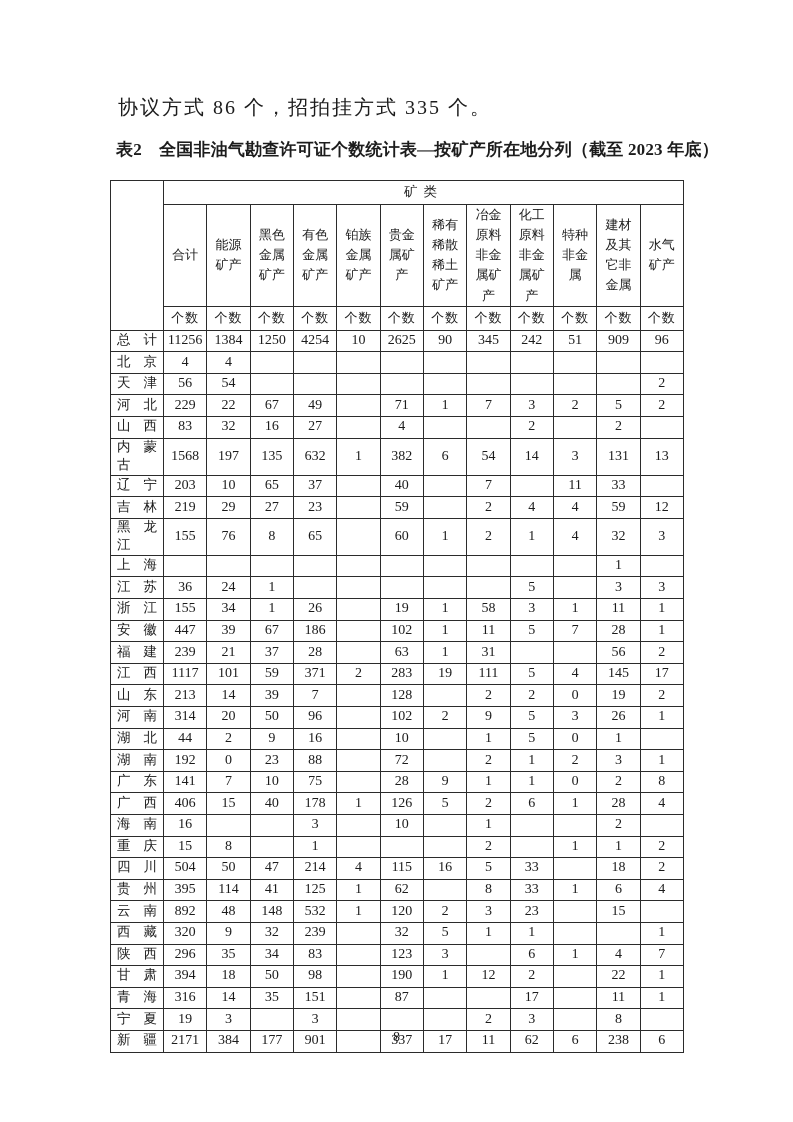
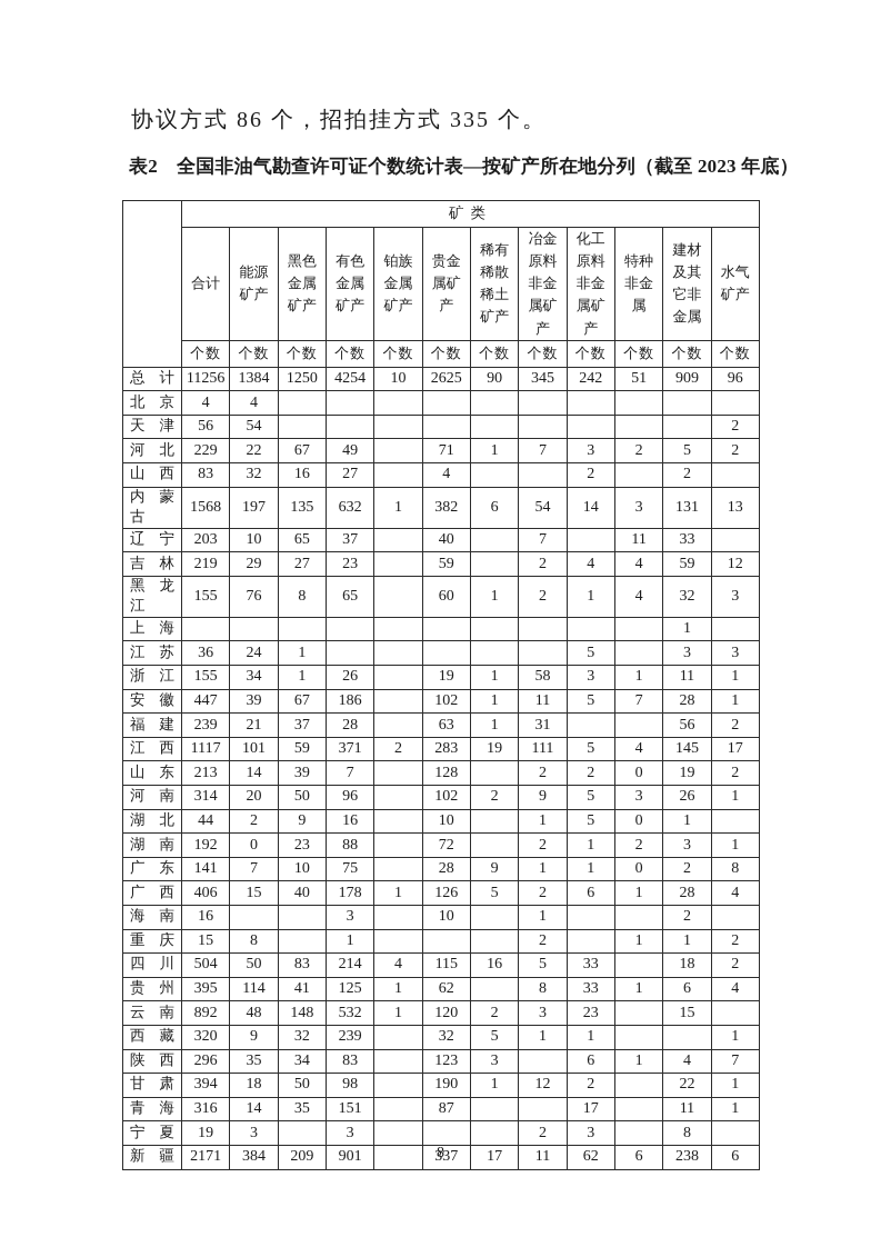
  协议方式 86 个，招拍挂方式 335 个。
  表2 全国非油气勘查许可证个数统计表—按矿产所在地分列（截至 2023 年底）
  	矿类
  合计	能源矿产	黑色金属矿产	有色金属矿产	铂族金属矿产	贵金属矿产	稀有稀散稀土矿产	冶金原料非金属矿产	化工原料非金属矿产	特种非金属	建材及其它非金属	水气矿产
  个数	个数	个数	个数	个数	个数	个数	个数	个数	个数	个数	个数
  总计	11256	1384	1250	4254	10	2625	90	345	242	51	909	96
  北京	4	4
  天津	56	54										2
  河北	229	22	67	49		71	1	7	3	2	5	2
  山西	83	32	16	27		4			2		2
  内蒙古	1568	197	135	632	1	382	6	54	14	3	131	13
  辽宁	203	10	65	37		40		7		11	33
  吉林	219	29	27	23		59		2	4	4	59	12
  黑龙江	155	76	8	65		60	1	2	1	4	32	3
  上海											1
  江苏	36	24	1						5		3	3
  浙江	155	34	1	26		19	1	58	3	1	11	1
  安徽	447	39	67	186		102	1	11	5	7	28	1
  福建	239	21	37	28		63	1	31			56	2
  江西	1117	101	59	371	2	283	19	111	5	4	145	17
  山东	213	14	39	7		128		2	2	0	19	2
  河南	314	20	50	96		102	2	9	5	3	26	1
  湖北	44	2	9	16		10		1	5	0	1
  湖南	192	0	23	88		72		2	1	2	3	1
  广东	141	7	10	75		28	9	1	1	0	2	8
  广西	406	15	40	178	1	126	5	2	6	1	28	4
  海南	16			3		10		1			2
  重庆	15	8		1				2		1	1	2
- 四川	504	50	47	214	4	115	16	5	33		18	2
+ 四川	504	50	83	214	4	115	16	5	33		18	2
  贵州	395	114	41	125	1	62		8	33	1	6	4
  云南	892	48	148	532	1	120	2	3	23		15
  西藏	320	9	32	239		32	5	1	1			1
  陕西	296	35	34	83		123	3		6	1	4	7
  甘肃	394	18	50	98		190	1	12	2		22	1
  青海	316	14	35	151		87			17		11	1
  宁夏	19	3		3				2	3		8
- 新疆	2171	384	177	901		337	17	11	62	6	238	6
+ 新疆	2171	384	209	901		337	17	11	62	6	238	6
  8
